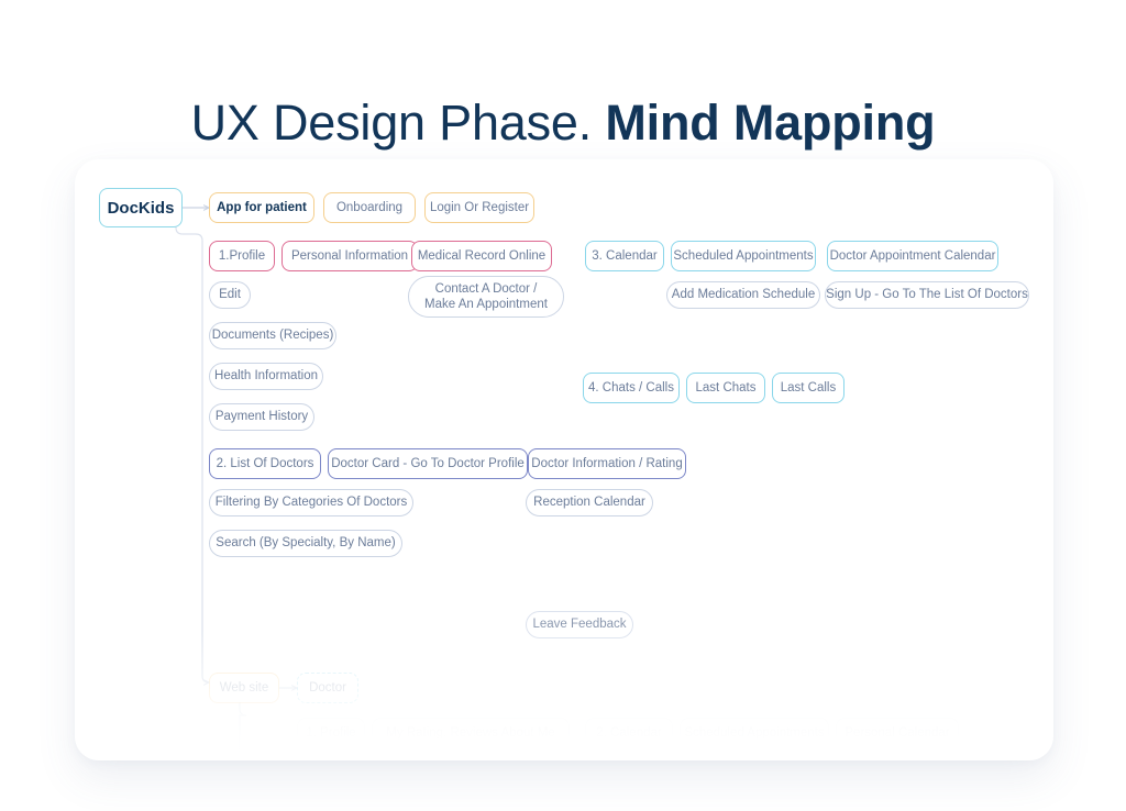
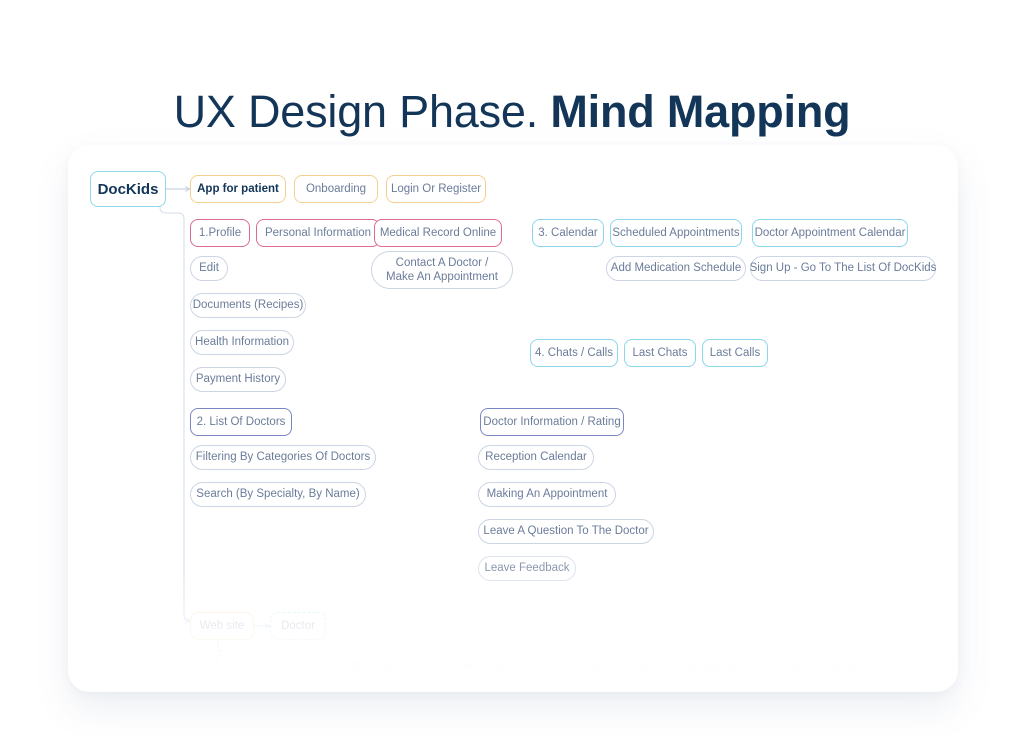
  UX Design Phase. Mind Mapping
  DocKids
  App for patient
  Onboarding
  Login Or Register
  1.Profile
  Personal Information
  Medical Record Online
  Edit
  Documents (Recipes)
  Health Information
  Payment History
  Contact A Doctor /
  Make An Appointment
  3. Calendar
  Scheduled Appointments
  Doctor Appointment Calendar
  Add Medication Schedule
- Sign Up - Go To The List Of Doctors
+ Sign Up - Go To The List Of DocKids
  4. Chats / Calls
  Last Chats
  Last Calls
  2. List Of Doctors
- Doctor Card - Go To Doctor Profile
  Doctor Information / Rating
  Filtering By Categories Of Doctors
  Search (By Specialty, By Name)
  Reception Calendar
+ Making An Appointment
+ Leave A Question To The Doctor
  Leave Feedback
